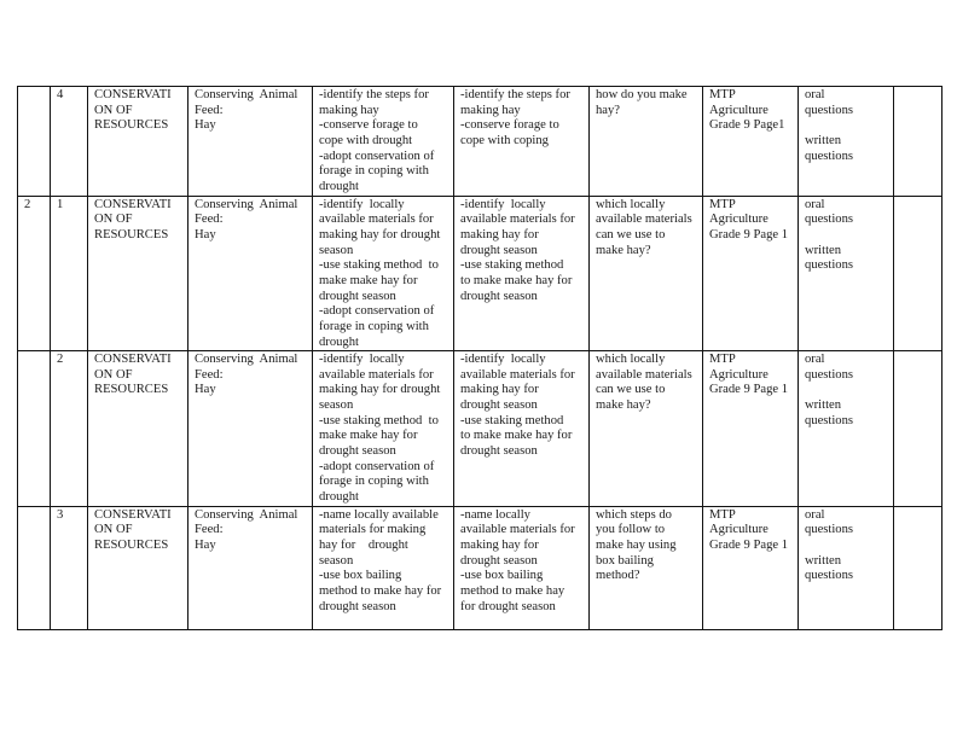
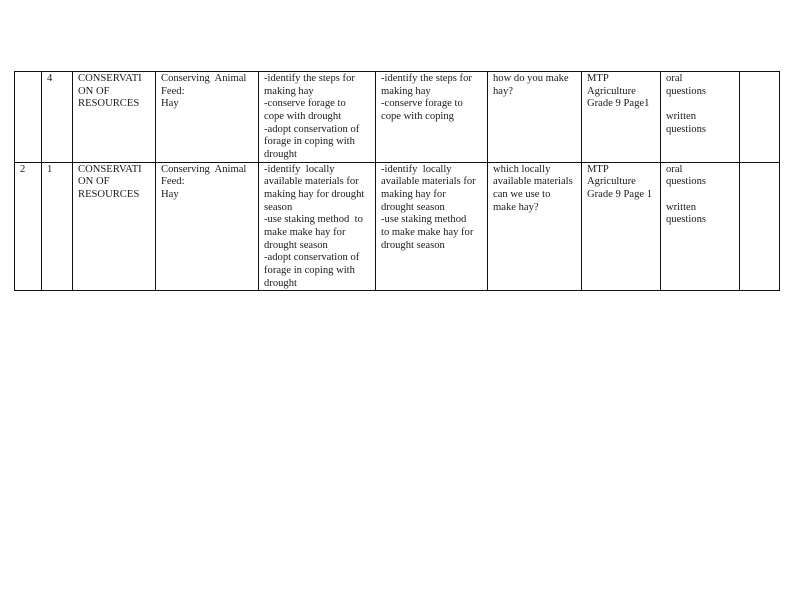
  	4	CONSERVATI ON OF RESOURCES	Conserving Animal Feed: Hay	-identify the steps for making hay -conserve forage to cope with drought -adopt conservation of forage in coping with drought	-identify the steps for making hay -conserve forage to cope with coping	how do you make hay?	MTP Agriculture Grade 9 Page1	oral questions written questions
  2	1	CONSERVATI ON OF RESOURCES	Conserving Animal Feed: Hay	-identify locally available materials for making hay for drought season -use staking method to make make hay for drought season -adopt conservation of forage in coping with drought	-identify locally available materials for making hay for drought season -use staking method to make make hay for drought season	which locally available materials can we use to make hay?	MTP Agriculture Grade 9 Page 1	oral questions written questions
- 	2	CONSERVATI ON OF RESOURCES	Conserving Animal Feed: Hay	-identify locally available materials for making hay for drought season -use staking method to make make hay for drought season -adopt conservation of forage in coping with drought	-identify locally available materials for making hay for drought season -use staking method to make make hay for drought season	which locally available materials can we use to make hay?	MTP Agriculture Grade 9 Page 1	oral questions written questions
- 	3	CONSERVATI ON OF RESOURCES	Conserving Animal Feed: Hay	-name locally available materials for making hay for drought season -use box bailing method to make hay for drought season	-name locally available materials for making hay for drought season -use box bailing method to make hay for drought season	which steps do you follow to make hay using box bailing method?	MTP Agriculture Grade 9 Page 1	oral questions written questions
